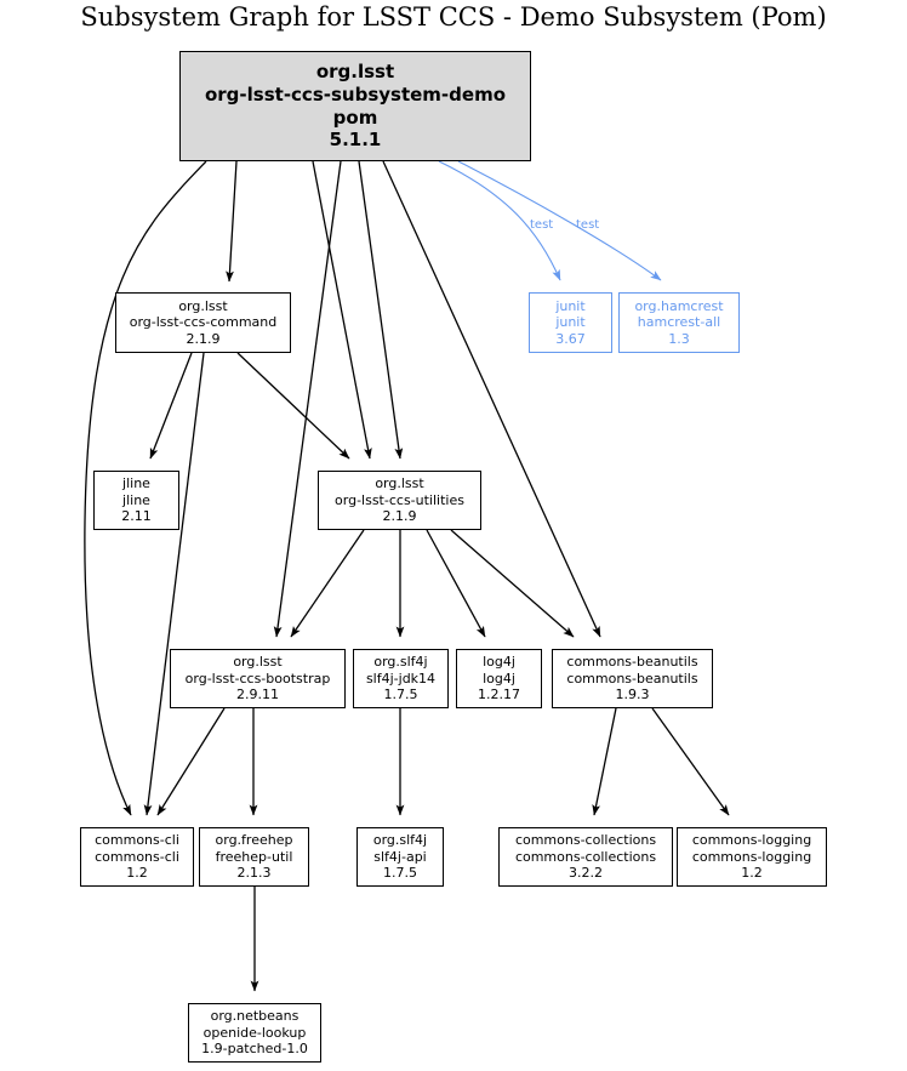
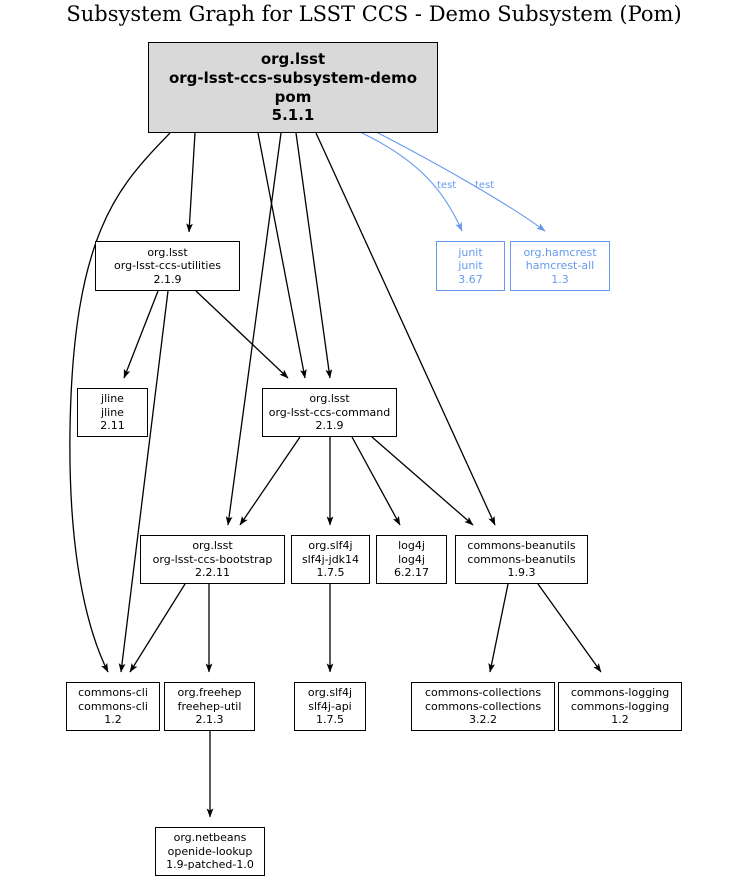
  Subsystem Graph for LSST CCS - Demo Subsystem (Pom)
  org.lsst
  org-lsst-ccs-subsystem-demo
  pom
  5.1.1
  junit
  junit
  3.67
  org.hamcrest
  hamcrest-all
  1.3
  org.lsst
- org-lsst-ccs-command
+ org-lsst-ccs-utilities
  2.1.9
  jline
  jline
  2.11
  org.lsst
- org-lsst-ccs-utilities
+ org-lsst-ccs-command
  2.1.9
  org.lsst
  org-lsst-ccs-bootstrap
- 2.9.11
+ 2.2.11
  org.slf4j
  slf4j-jdk14
  1.7.5
  log4j
  log4j
- 1.2.17
+ 6.2.17
  commons-beanutils
  commons-beanutils
  1.9.3
  commons-cli
  commons-cli
  1.2
  org.freehep
  freehep-util
  2.1.3
  org.slf4j
  slf4j-api
  1.7.5
  commons-collections
  commons-collections
  3.2.2
  commons-logging
  commons-logging
  1.2
  org.netbeans
  openide-lookup
  1.9-patched-1.0
  test
  test
